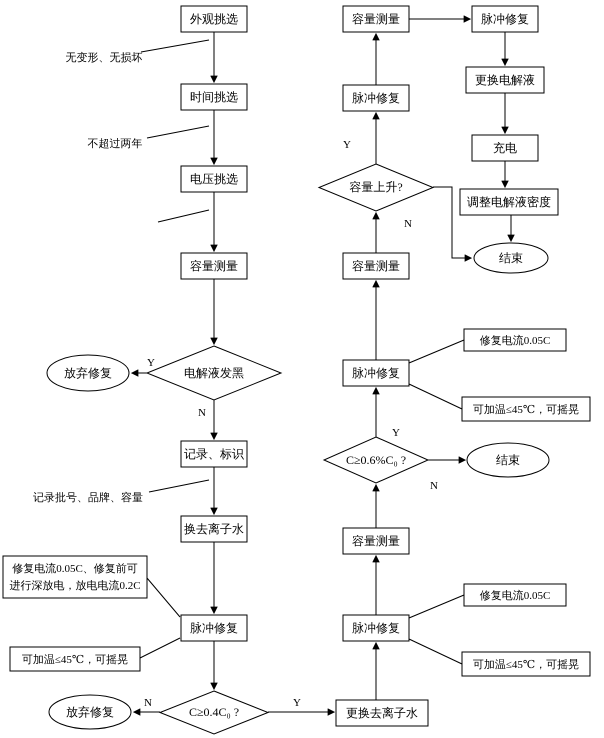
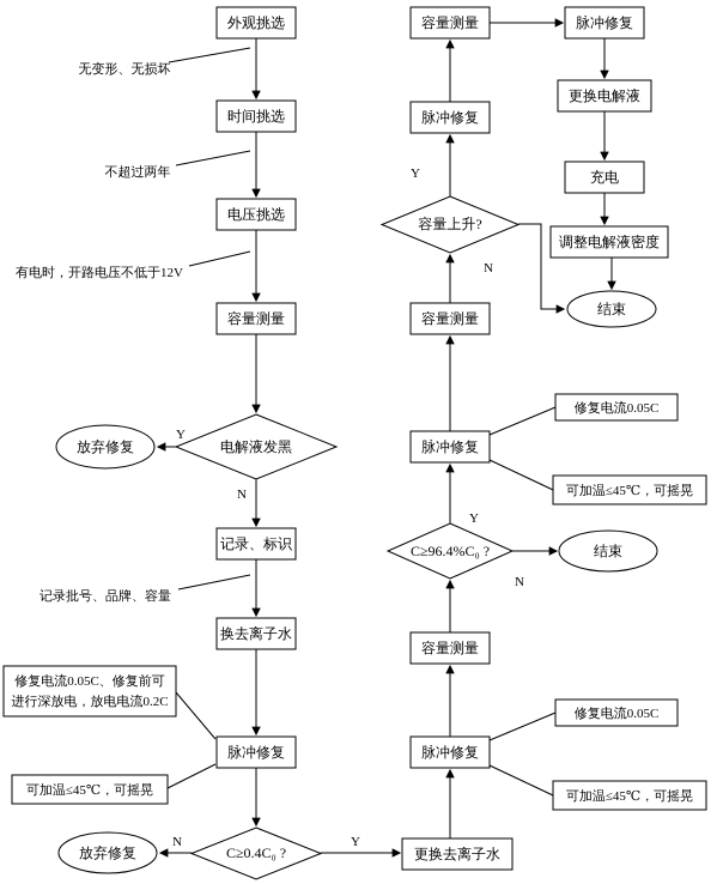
  外观挑选
  时间挑选
  电压挑选
  容量测量
  电解液发黑
  放弃修复
  记录、标识
  换去离子水
  脉冲修复
  C≥0.4C₀ ?
  放弃修复
  更换去离子水
  脉冲修复
  容量测量
- C≥0.6%C₀ ?
+ C≥96.4%C₀ ?
  结束
  脉冲修复
  容量测量
  容量上升?
  脉冲修复
  容量测量
  脉冲修复
  更换电解液
  充电
  调整电解液密度
  结束
  无变形、无损坏
  不超过两年
+ 有电时，开路电压不低于12V
  记录批号、品牌、容量
  修复电流0.05C、修复前可
  进行深放电，放电电流0.2C
  可加温≤45℃，可摇晃
  修复电流0.05C
  可加温≤45℃，可摇晃
  修复电流0.05C
  可加温≤45℃，可摇晃
  Y
  N
  N
  Y
  Y
  N
  Y
  N
